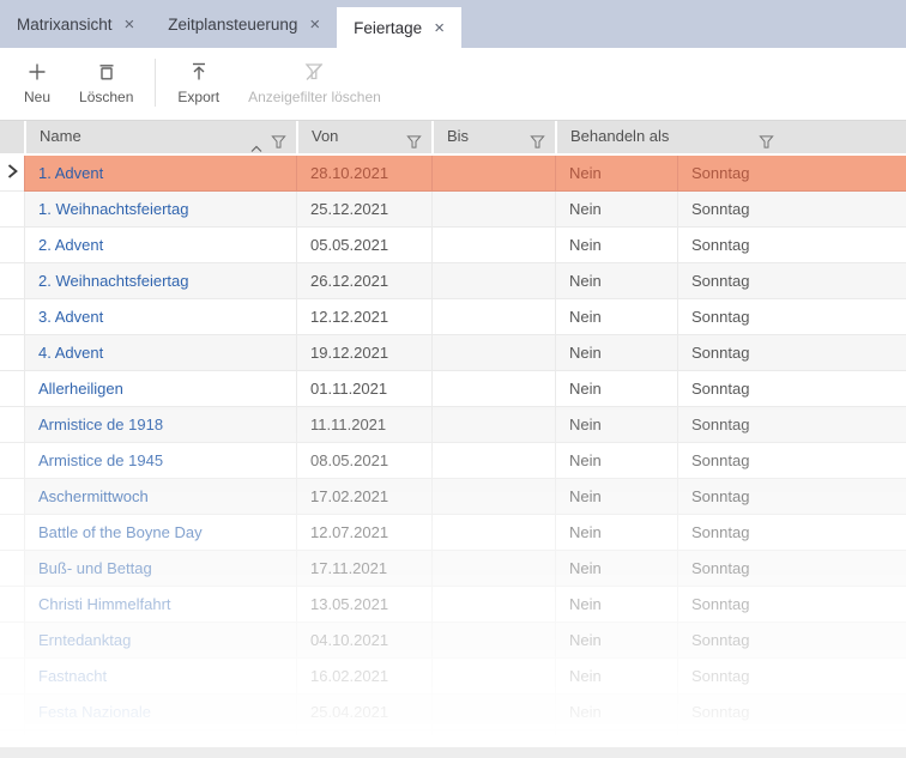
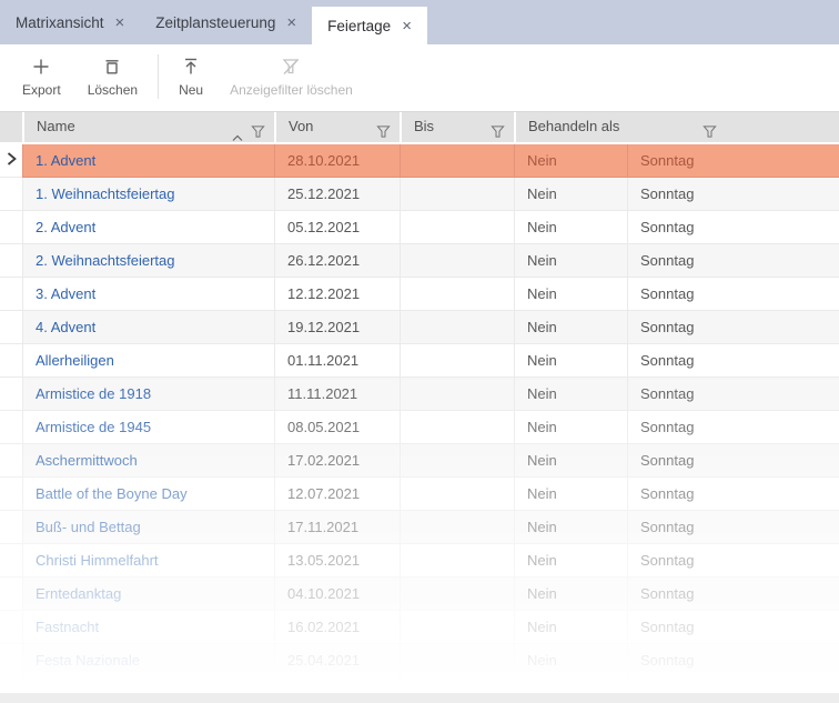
  Matrixansicht
  ×
  Zeitplansteuerung
  ×
  Feiertage
  ×
- Neu
+ Export
  Löschen
- Export
+ Neu
  Anzeigefilter löschen
  Name
  Von
  Bis
  Behandeln als
  1. Advent
  28.10.2021
  Nein
  Sonntag
  1. Weihnachtsfeiertag
  25.12.2021
  Nein
  Sonntag
  2. Advent
- 05.05.2021
+ 05.12.2021
  Nein
  Sonntag
  2. Weihnachtsfeiertag
  26.12.2021
  Nein
  Sonntag
  3. Advent
  12.12.2021
  Nein
  Sonntag
  4. Advent
  19.12.2021
  Nein
  Sonntag
